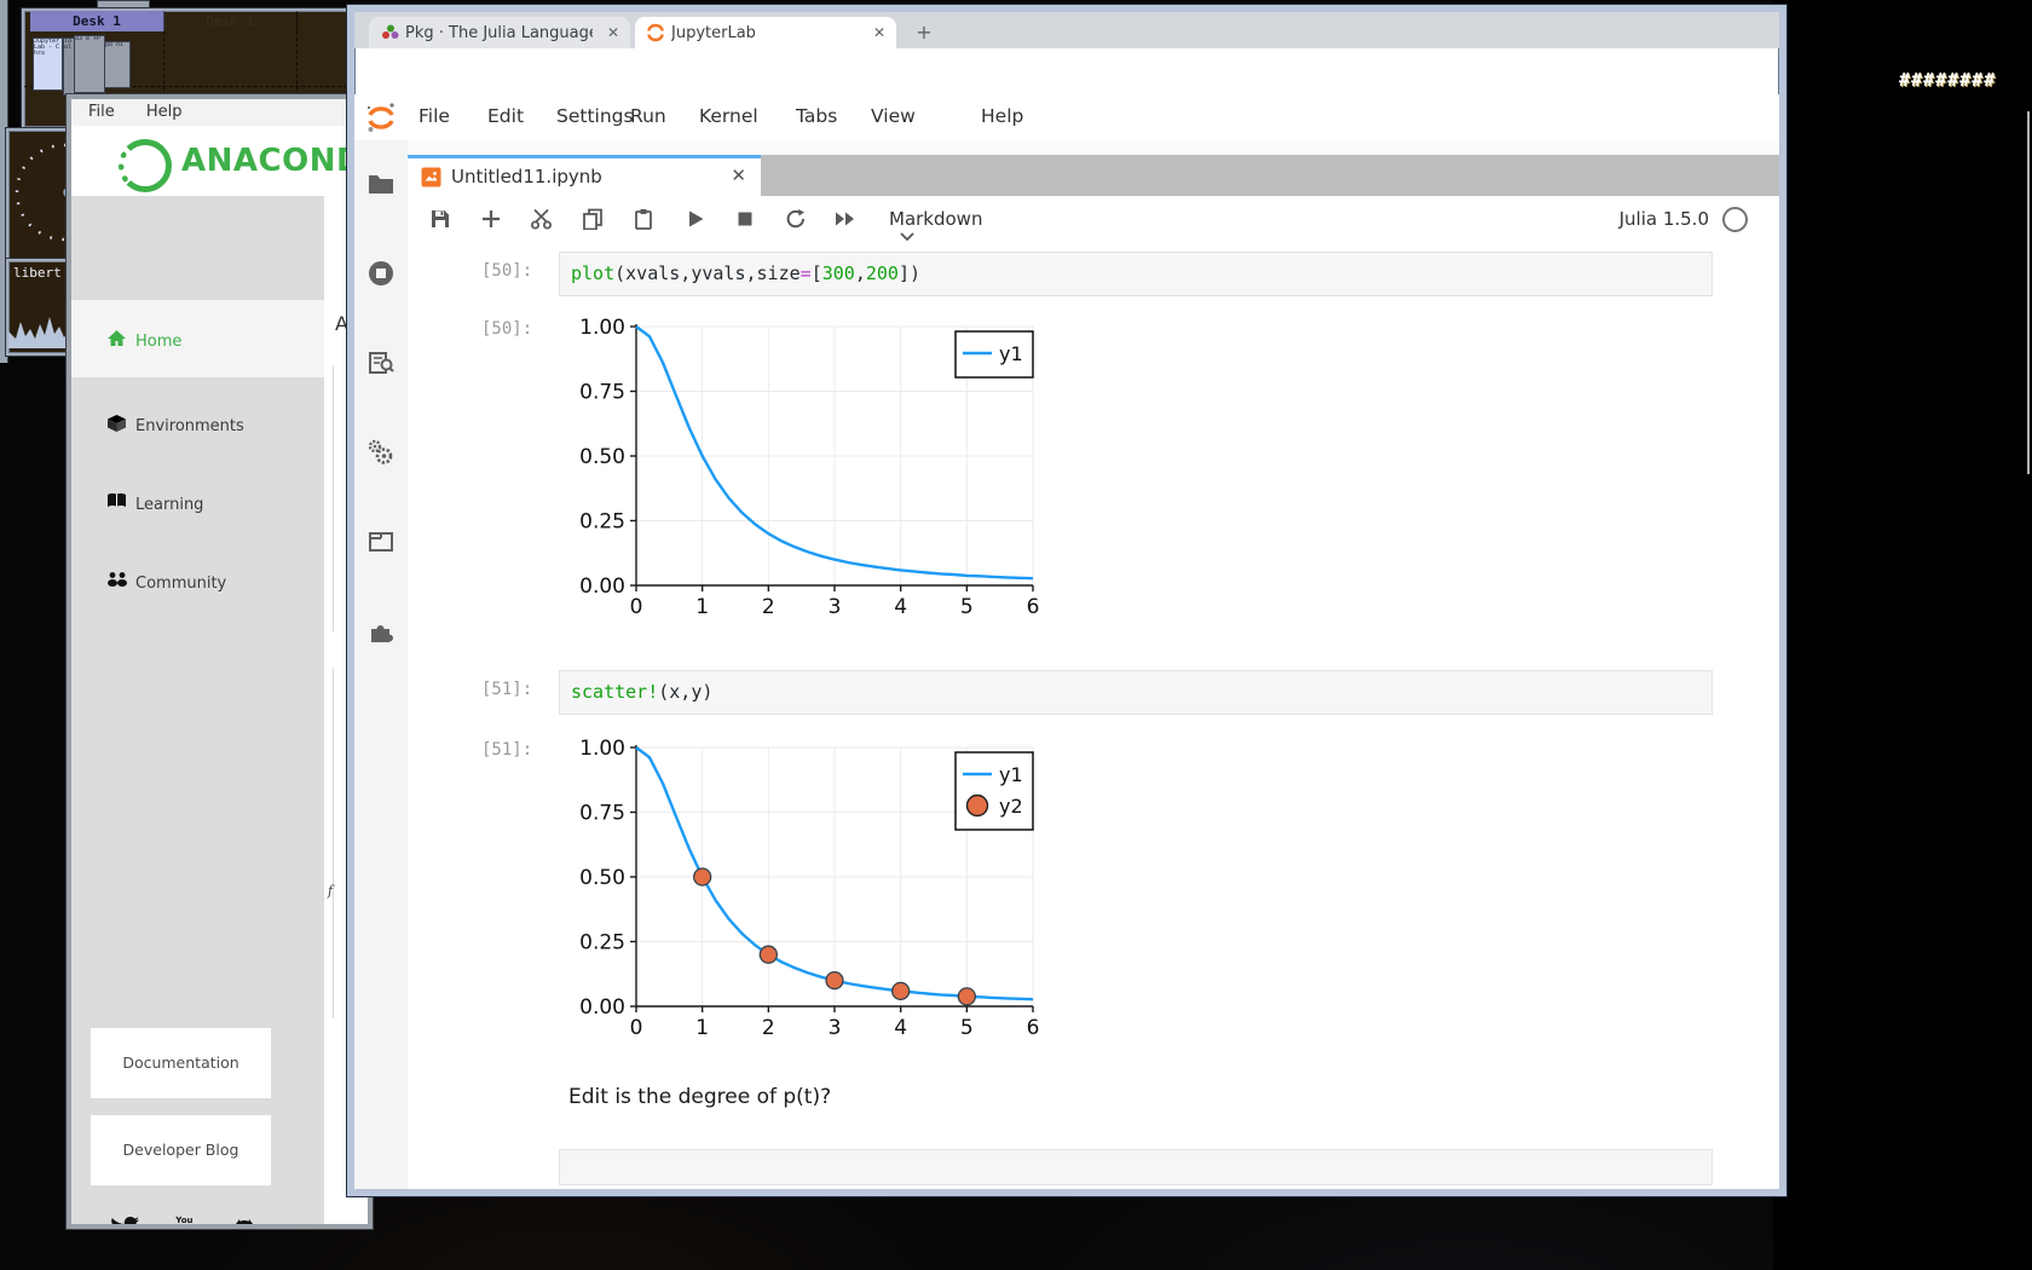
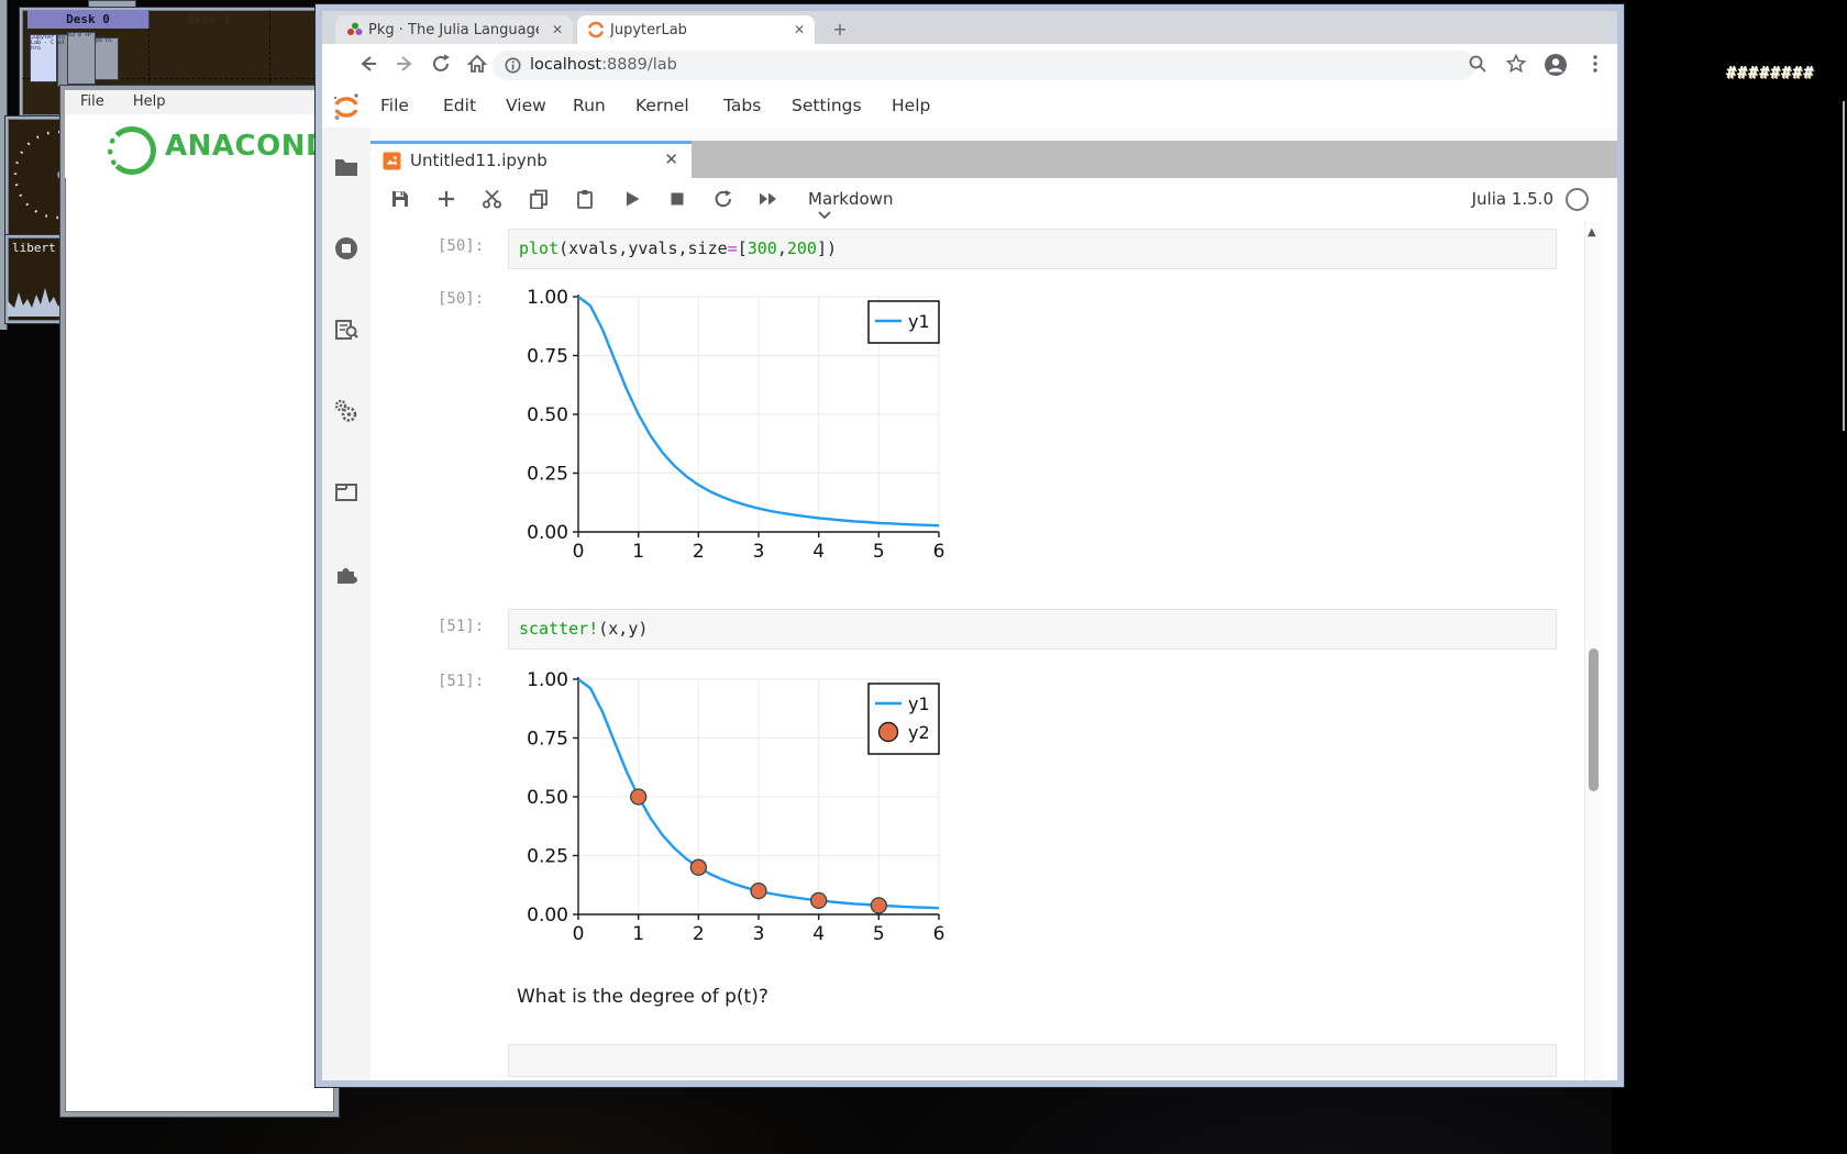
  ########
- Desk 1
+ Desk 0
  libert
  File Help
  ANACON
- Home
- Environments
- Learning
- Community
- Documentation
- Developer Blog
- You
- A
- f
  Pkg · The Julia Languag
  ✕
  JupyterLab
  ✕
  +
+ localhost:8889/lab
  File
  Edit
- Settings
+ View
  Run
  Kernel
  Tabs
- View
+ Settings
  Help
  Untitled11.ipynb
  ✕
  Markdown
  Julia 1.5.0
  [50]:
  plot(xvals,yvals,size=[300,200])
  [50]:
  0
  1
  2
  3
  4
  5
  6
  0.00
  0.25
  0.50
  0.75
  1.00
  y1
  [51]:
  scatter!(x,y)
  [51]:
  0
  1
  2
  3
  4
  5
  6
  0.00
  0.25
  0.50
  0.75
  1.00
  y1
  y2
- Edit is the degree of p(t)?
+ What is the degree of p(t)?
+ ▲
